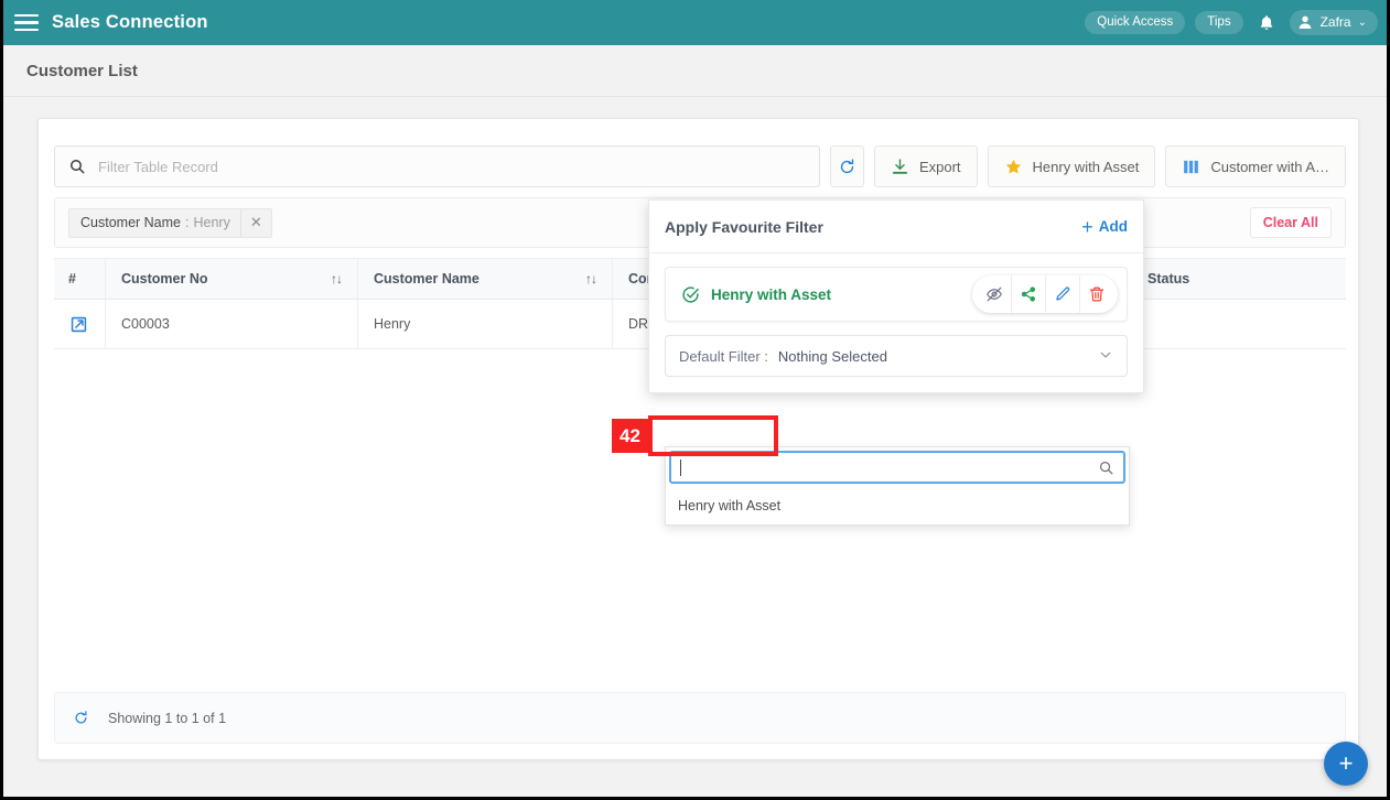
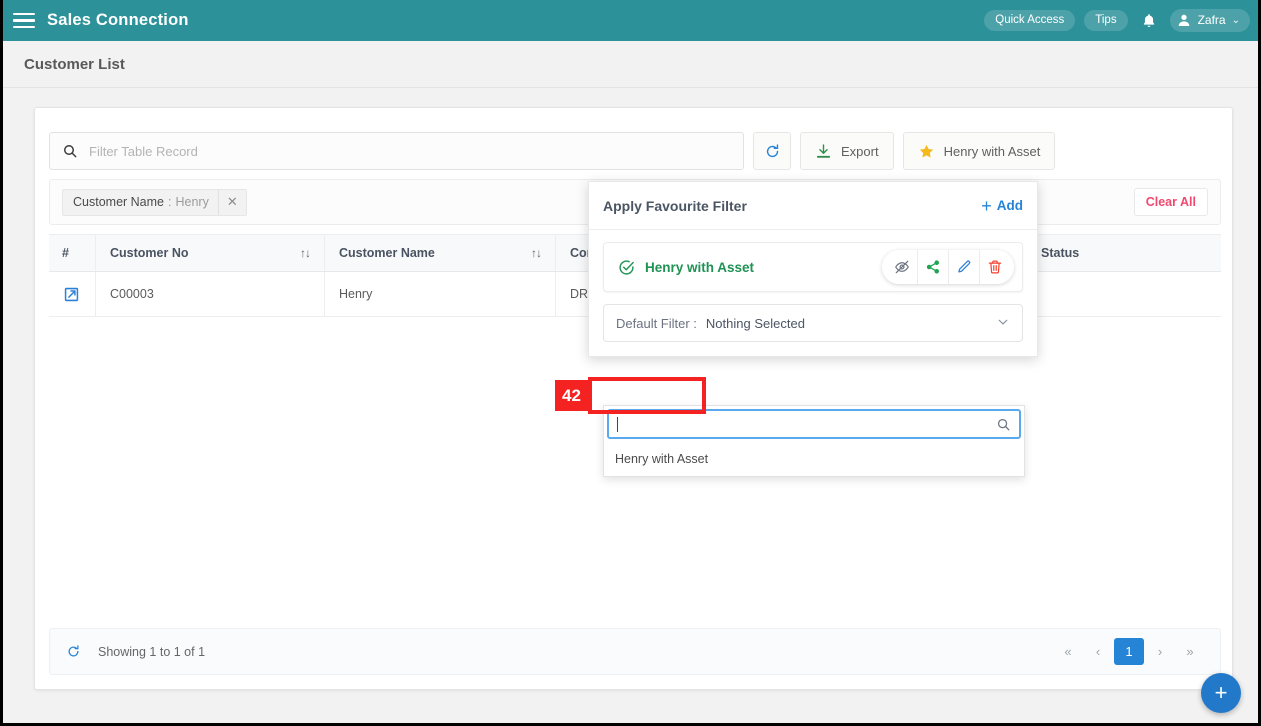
  Sales Connection
  Quick Access
  Tips
  Zafra
  ⌄
  Customer List
  Filter Table Record
  Export
  Henry with Asset
- Customer with A…
  Customer Name
  :
  Henry
  ✕
  Clear All
  #
  Customer No
  ↑↓
  Customer Name
  ↑↓
  Status
  C00003
  Henry
  Showing 1 to 1 of 1
+ «
+ ‹
+ 1
+ ›
+ »
  +
  Apply Favourite Filter
  +
  Add
  Henry with Asset
  Default Filter :
  Nothing Selected
  Henry with Asset
  42
